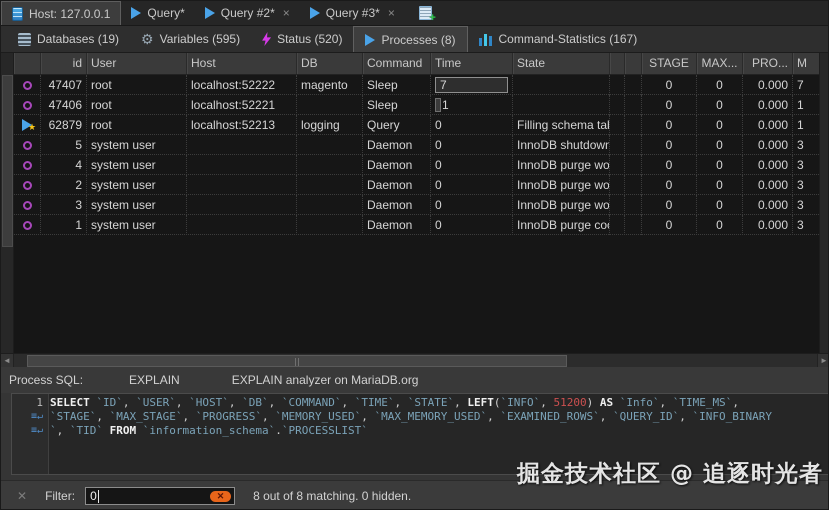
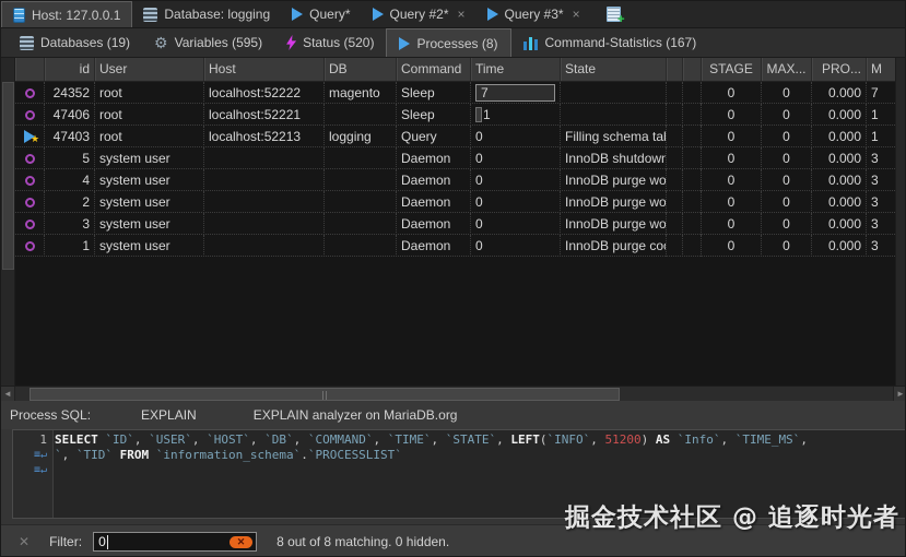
  Host: 127.0.0.1
+ Database: logging
  Query*
  Query #2*
  ×
  Query #3*
  ×
  Databases (19)
  ⚙
  Variables (595)
  Status (520)
  Processes (8)
  Command-Statistics (167)
  id
  User
  Host
  DB
  Command
  Time
  State
  STAGE
  MAX...
  PRO...
  M
- 47407
+ 24352
  root
  localhost:52222
  magento
  Sleep
  7
  0
  0
  0.000
  7
  47406
  root
  localhost:52221
  Sleep
  1
  0
  0
  0.000
  1
  ★
- 62879
+ 47403
  root
  localhost:52213
  logging
  Query
  0
  Filling schema ta
  0
  0
  0.000
  1
  5
  system user
  Daemon
  0
  InnoDB shutdown
  0
  0
  0.000
  3
  4
  system user
  Daemon
  0
  InnoDB purge wo
  0
  0
  0.000
  3
  2
  system user
  Daemon
  0
  InnoDB purge wo
  0
  0
  0.000
  3
  3
  system user
  Daemon
  0
  InnoDB purge wo
  0
  0
  0.000
  3
  1
  system user
  Daemon
  0
  InnoDB purge co
  0
  0
  0.000
  3
  ◄
  ►
  Process SQL:
  EXPLAIN
  EXPLAIN analyzer on MariaDB.org
  1
  ≡↵
  ≡↵
  SELECT `ID`, `USER`, `HOST`, `DB`, `COMMAND`, `TIME`, `STATE`, LEFT(`INFO`, 51200) AS `Info`, `TIME_MS`,
- `STAGE`, `MAX_STAGE`, `PROGRESS`, `MEMORY_USED`, `MAX_MEMORY_USED`, `EXAMINED_ROWS`, `QUERY_ID`, `INFO_BINARY
  `, `TID` FROM `information_schema`.`PROCESSLIST`
  ✕
  Filter:
  0
  ✕
  8 out of 8 matching. 0 hidden.
  掘金技术社区 @ 追逐时光者
